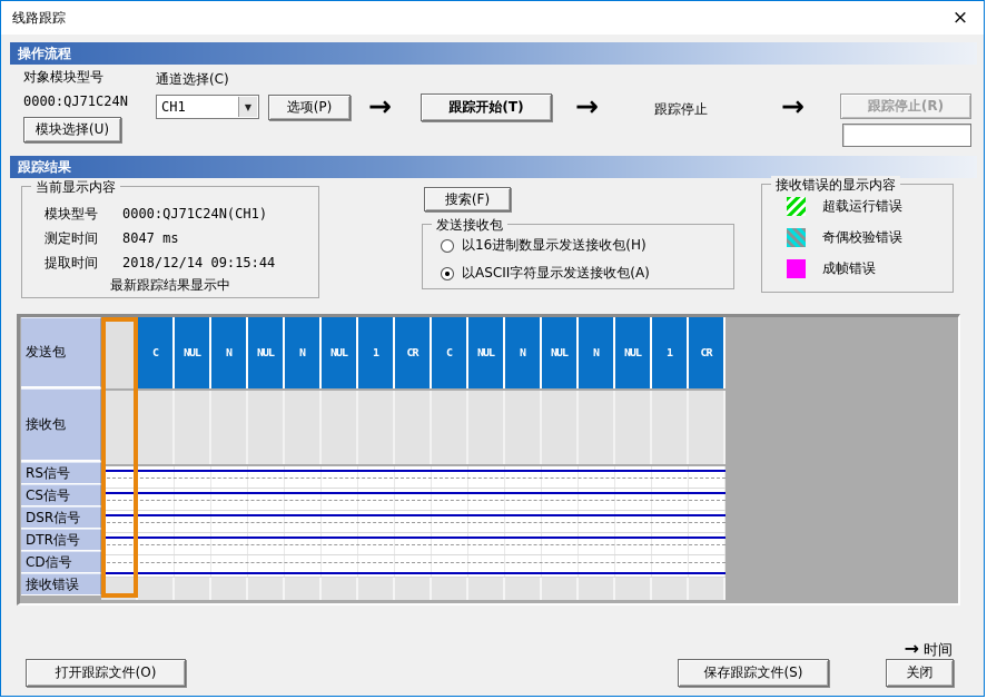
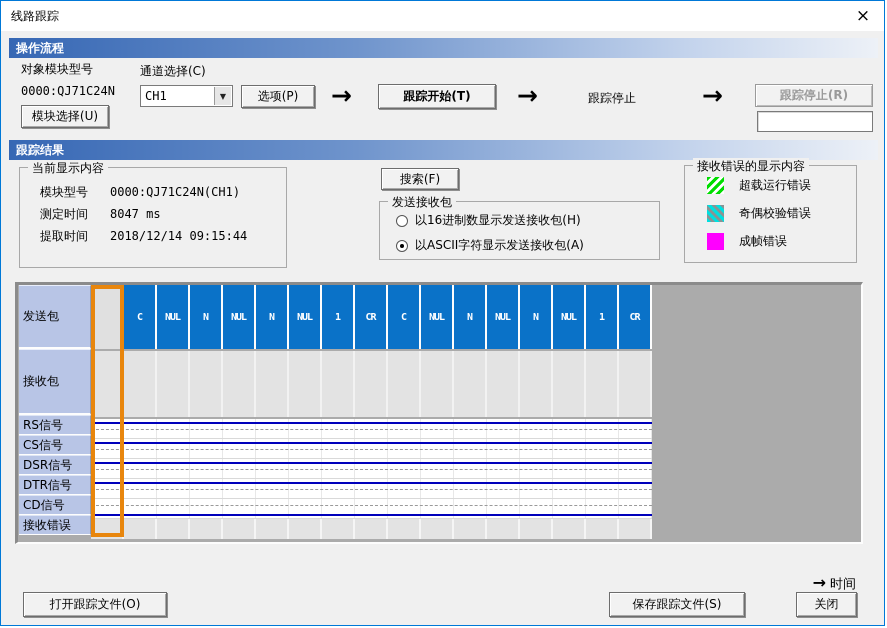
  线路跟踪
  ×
  操作流程
  对象模块型号
  0000:QJ71C24N
  模块选择(U)
  通道选择(C)
  CH1
  ▼
  选项(P)
  →
  跟踪开始(T)
  →
  跟踪停止
  →
  跟踪停止(R)
  跟踪结果
  当前显示内容
  模块型号 0000:QJ71C24N(CH1)
  测定时间 8047 ms
  提取时间 2018/12/14 09:15:44
- 最新跟踪结果显示中
  搜索(F)
  发送接收包
  以16进制数显示发送接收包(H)
  以ASCII字符显示发送接收包(A)
  接收错误的显示内容
  超载运行错误
  奇偶校验错误
  成帧错误
  发送包
  接收包
  RS信号
  CS信号
  DSR信号
  DTR信号
  CD信号
  接收错误
  C
  NUL
  N
  NUL
  N
  NUL
  1
  CR
  C
  NUL
  N
  NUL
  N
  NUL
  1
  CR
  → 时间
  打开跟踪文件(O)
  保存跟踪文件(S)
  关闭
